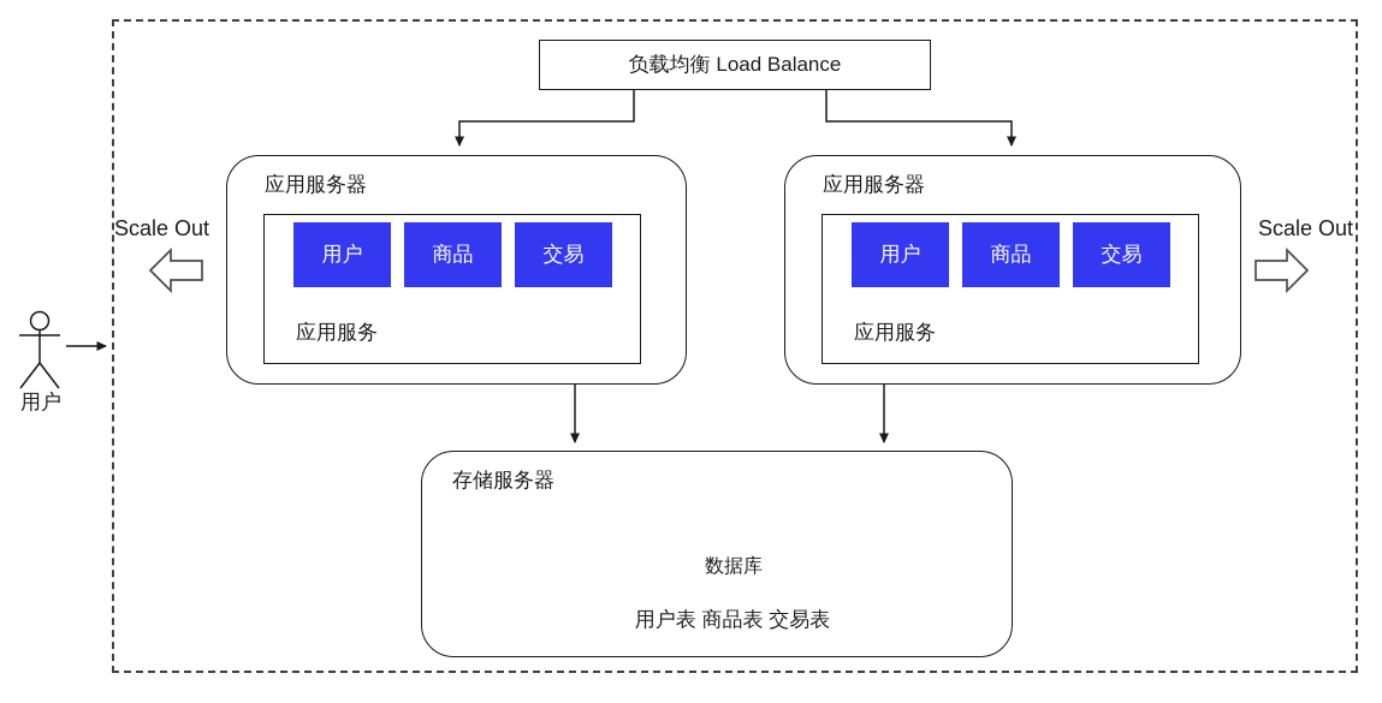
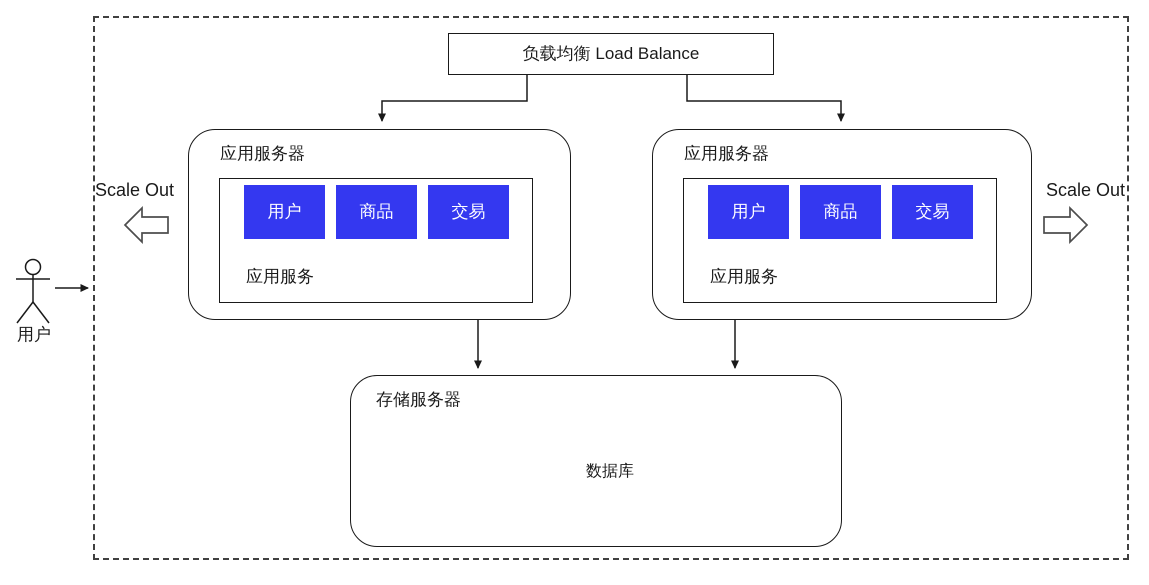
  负载均衡 Load Balance
  应用服务器
  用户
  商品
  交易
  应用服务
  应用服务器
  用户
  商品
  交易
  应用服务
  存储服务器
  数据库
- 用户表 商品表 交易表
  Scale Out
  Scale Out
  用户
